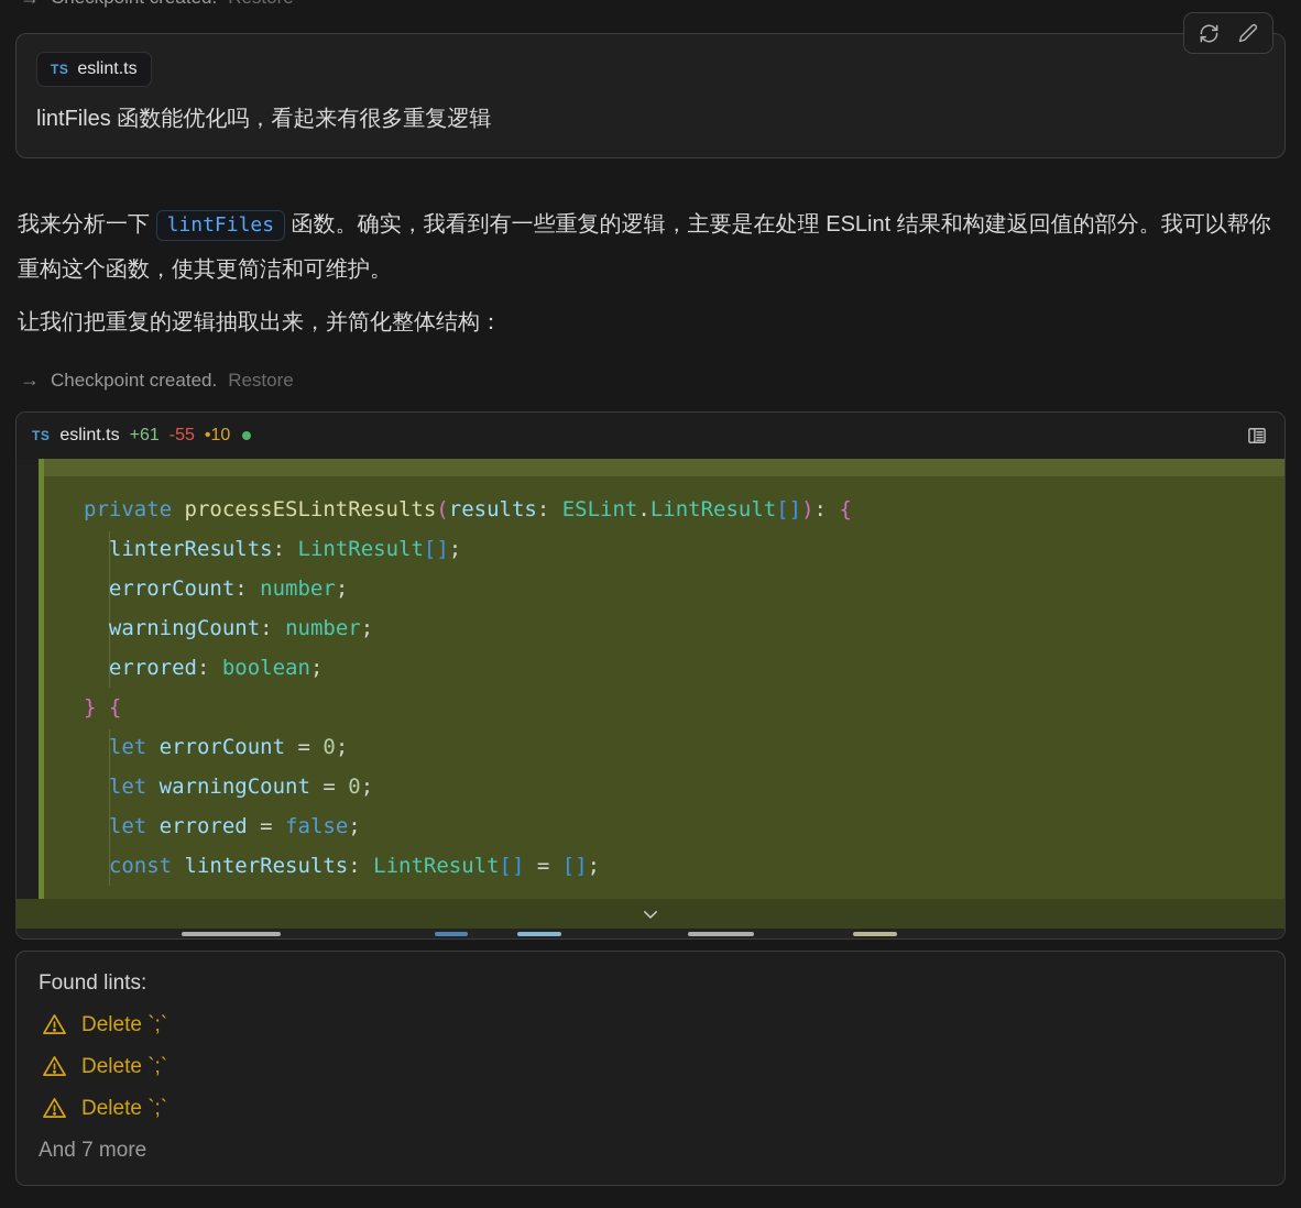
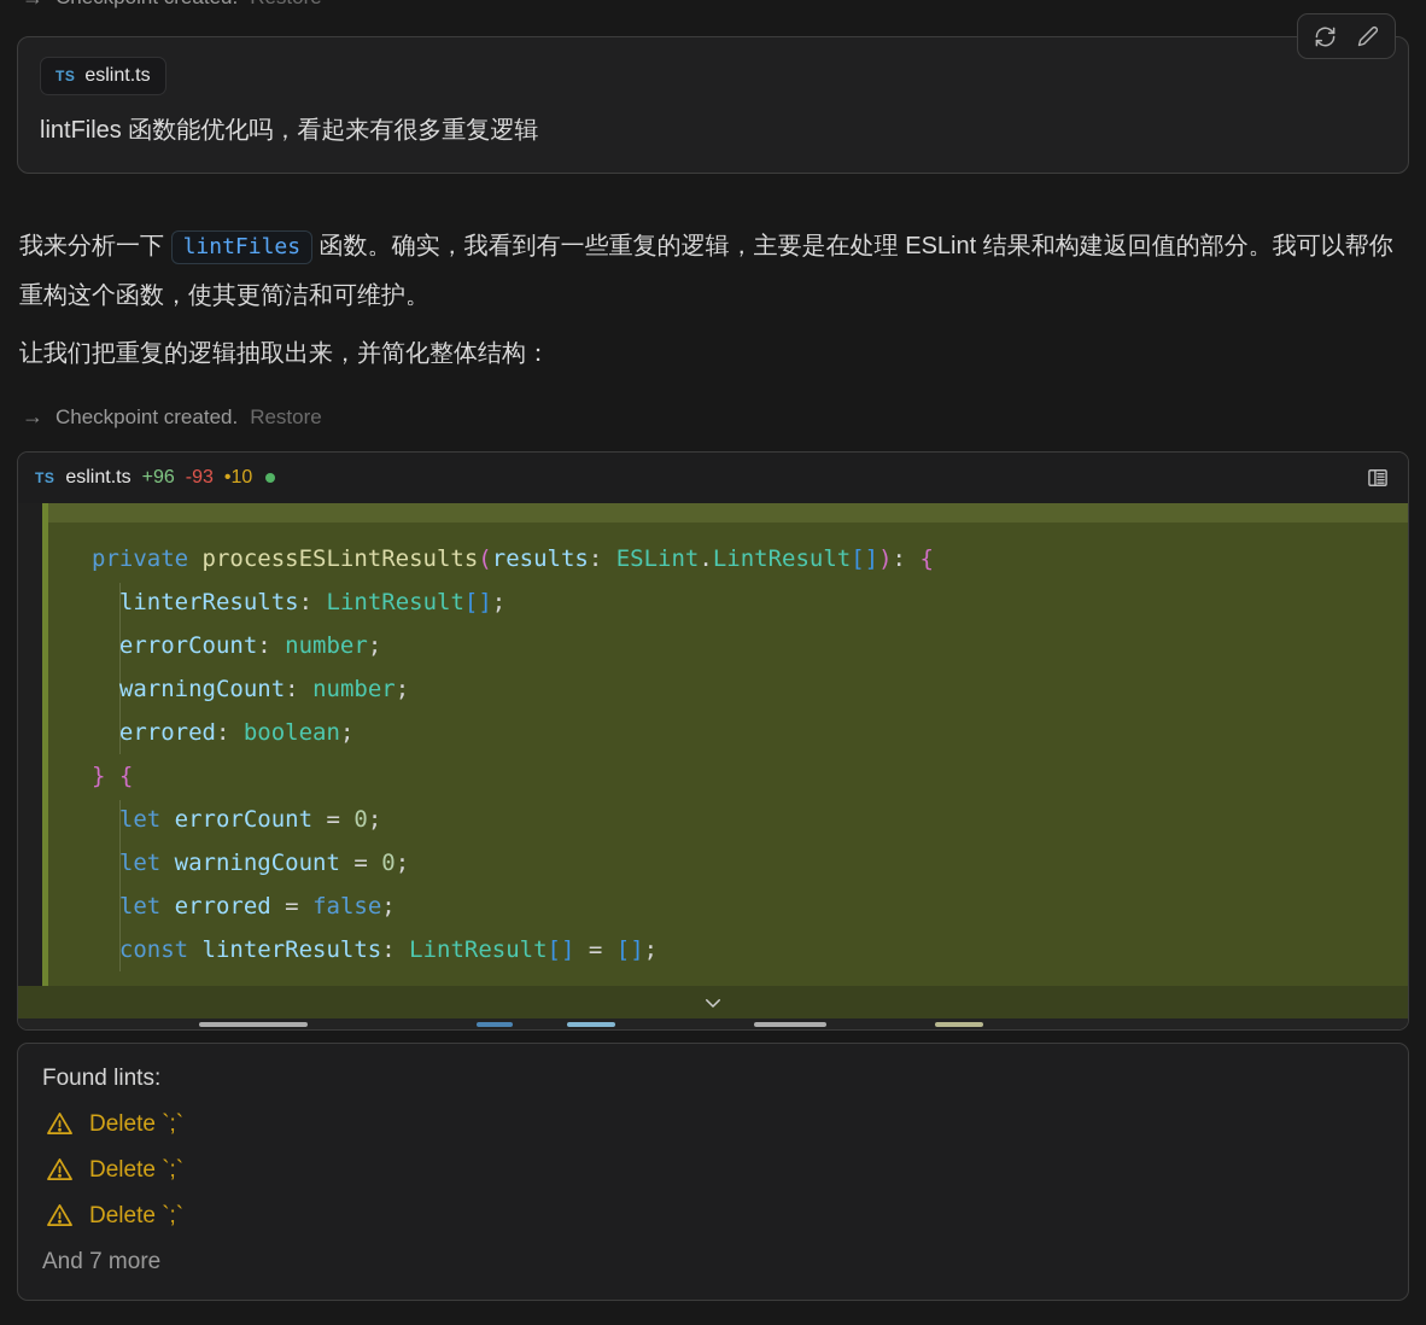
  TS
  eslint.ts
  lintFiles 函数能优化吗，看起来有很多重复逻辑
  我来分析一下 lintFiles 函数。确实，我看到有一些重复的逻辑，主要是在处理 ESLint 结果和构建返回值的部分。我可以帮你重构这个函数，使其更简洁和可维护。
  让我们把重复的逻辑抽取出来，并简化整体结构：
  →
  Checkpoint created.
  Restore
  TS
  eslint.ts
- +61
+ +96
- -55
+ -93
  •10
  private processESLintResults(results: ESLint.LintResult[]): {
  linterResults: LintResult[];
  errorCount: number;
  warningCount: number;
  errored: boolean;
  } {
  let errorCount = 0;
  let warningCount = 0;
  let errored = false;
  const linterResults: LintResult[] = [];
  Found lints:
  Delete `;`
  Delete `;`
  Delete `;`
  And 7 more
